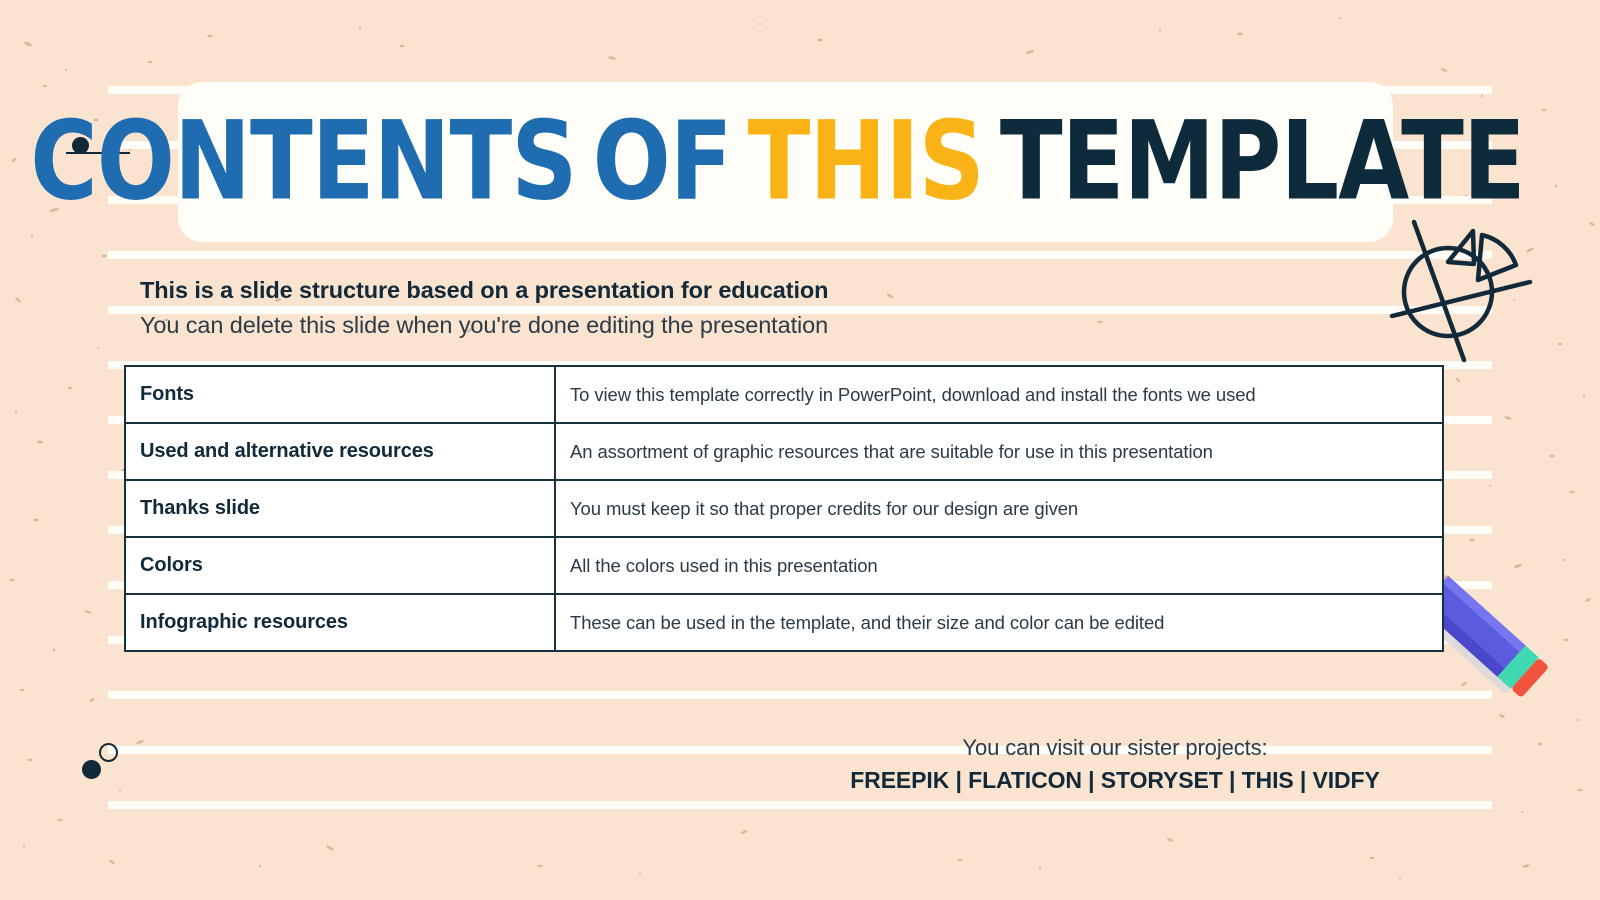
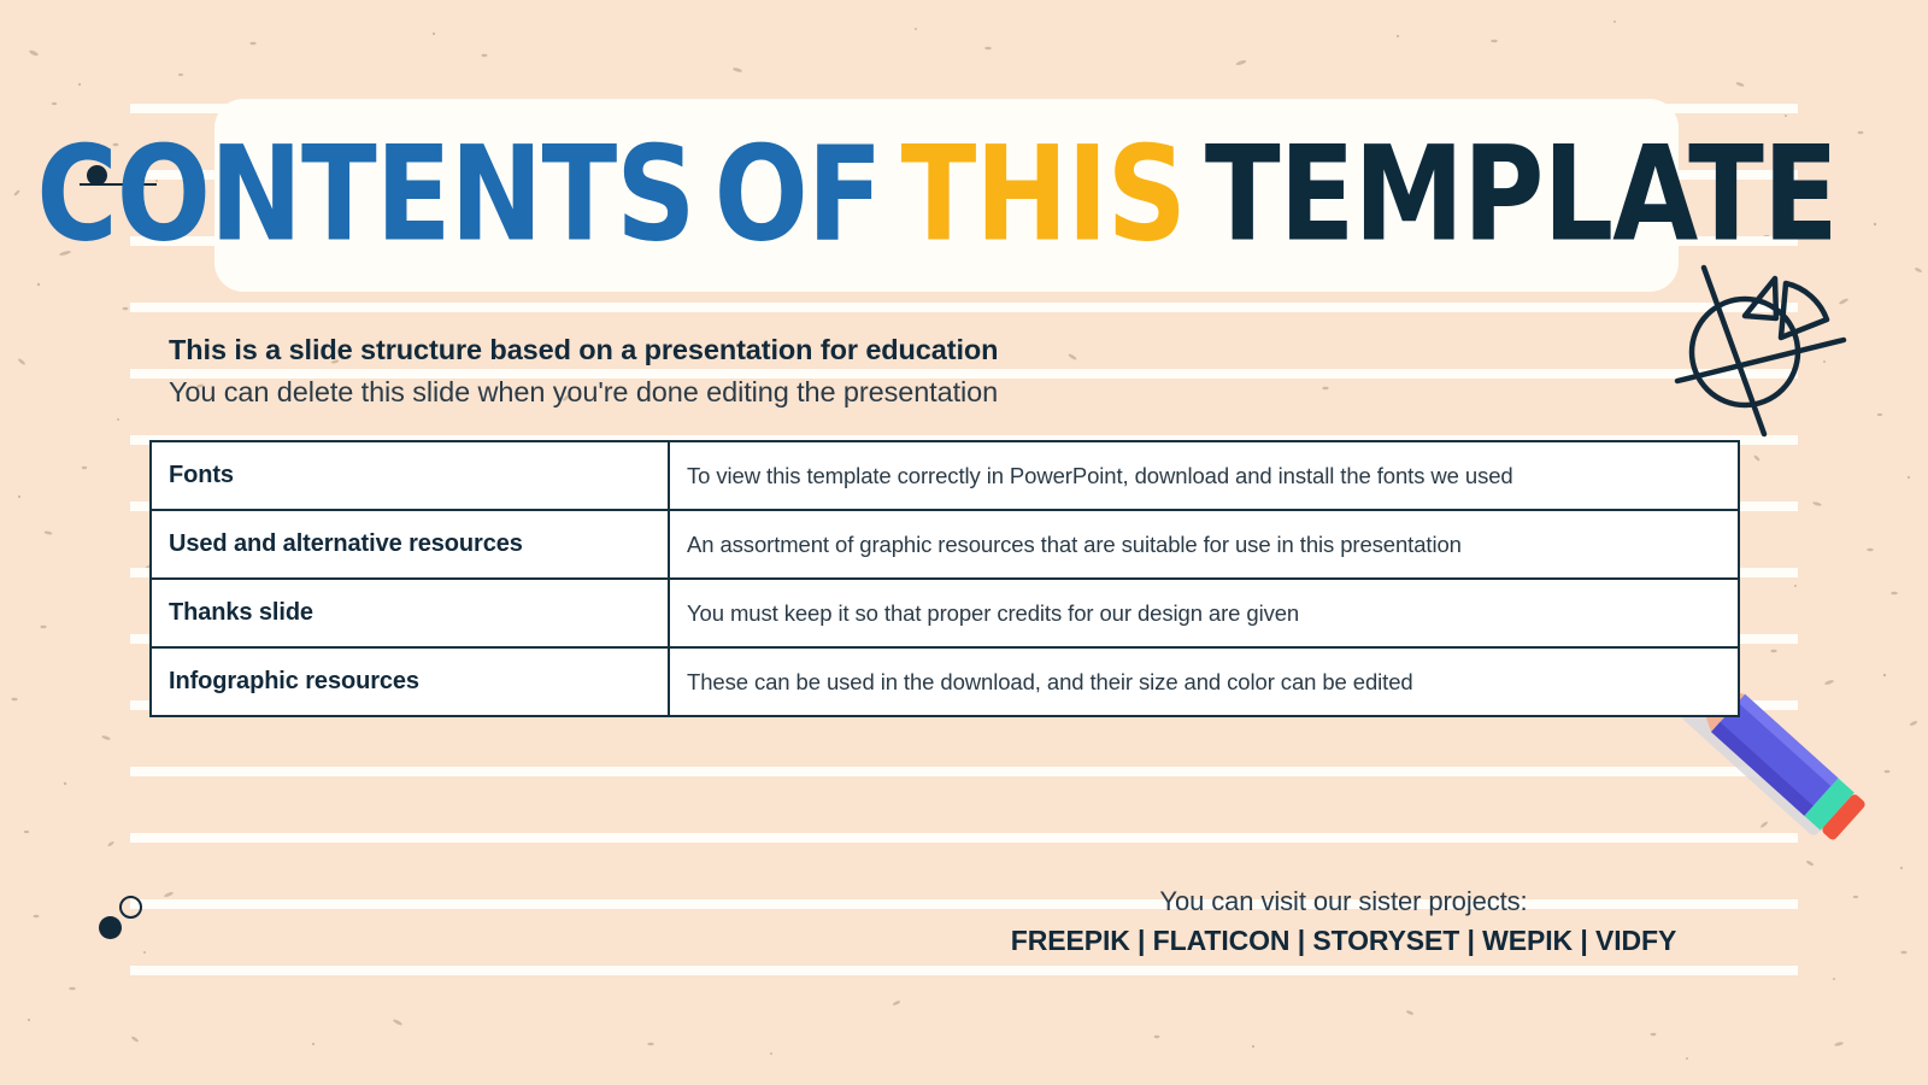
  CONTENTS OF THIS TEMPLATE
  This is a slide structure based on a presentation for education
  You can delete this slide when you're done editing the presentation
  Fonts	To view this template correctly in PowerPoint, download and install the fonts we used
  Used and alternative resources	An assortment of graphic resources that are suitable for use in this presentation
  Thanks slide	You must keep it so that proper credits for our design are given
- Colors	All the colors used in this presentation
- Infographic resources	These can be used in the template, and their size and color can be edited
+ Infographic resources	These can be used in the download, and their size and color can be edited
  You can visit our sister projects:
- FREEPIK | FLATICON | STORYSET | THIS | VIDFY
+ FREEPIK | FLATICON | STORYSET | WEPIK | VIDFY
